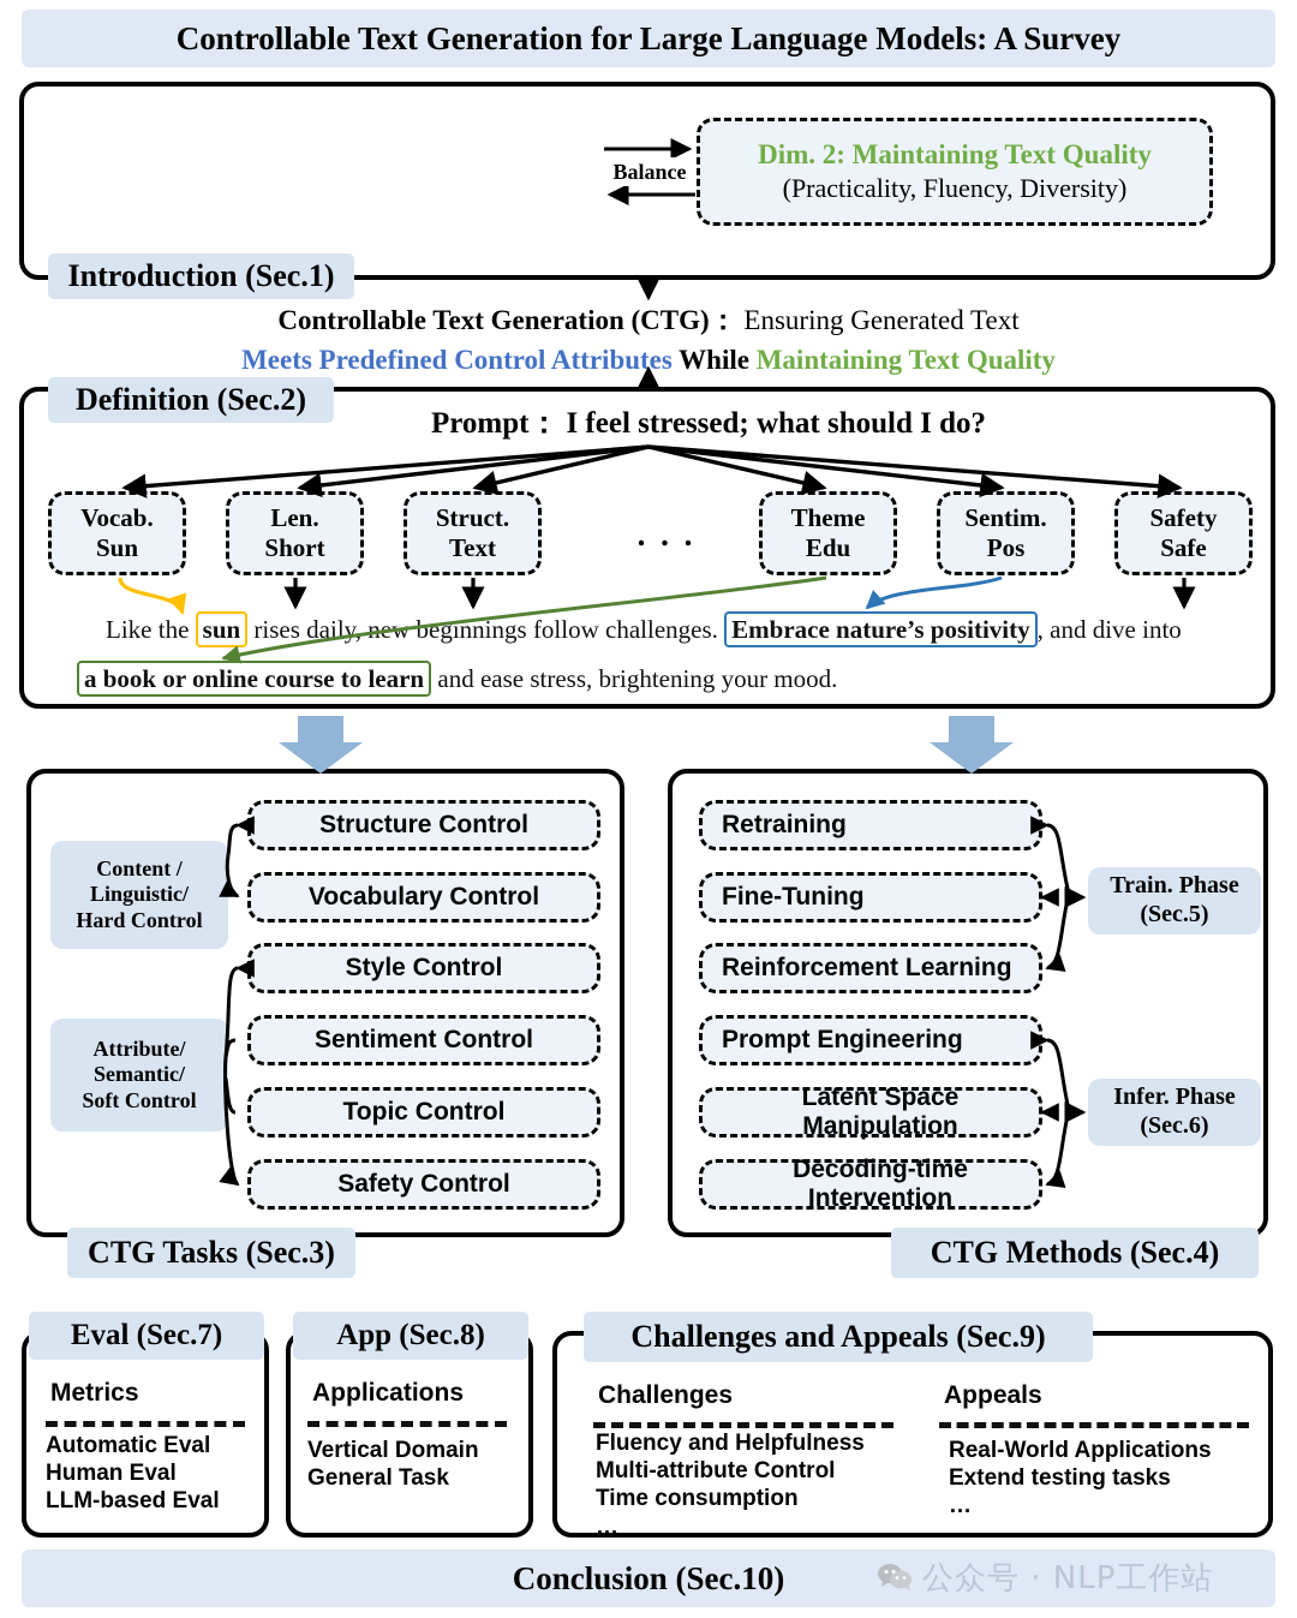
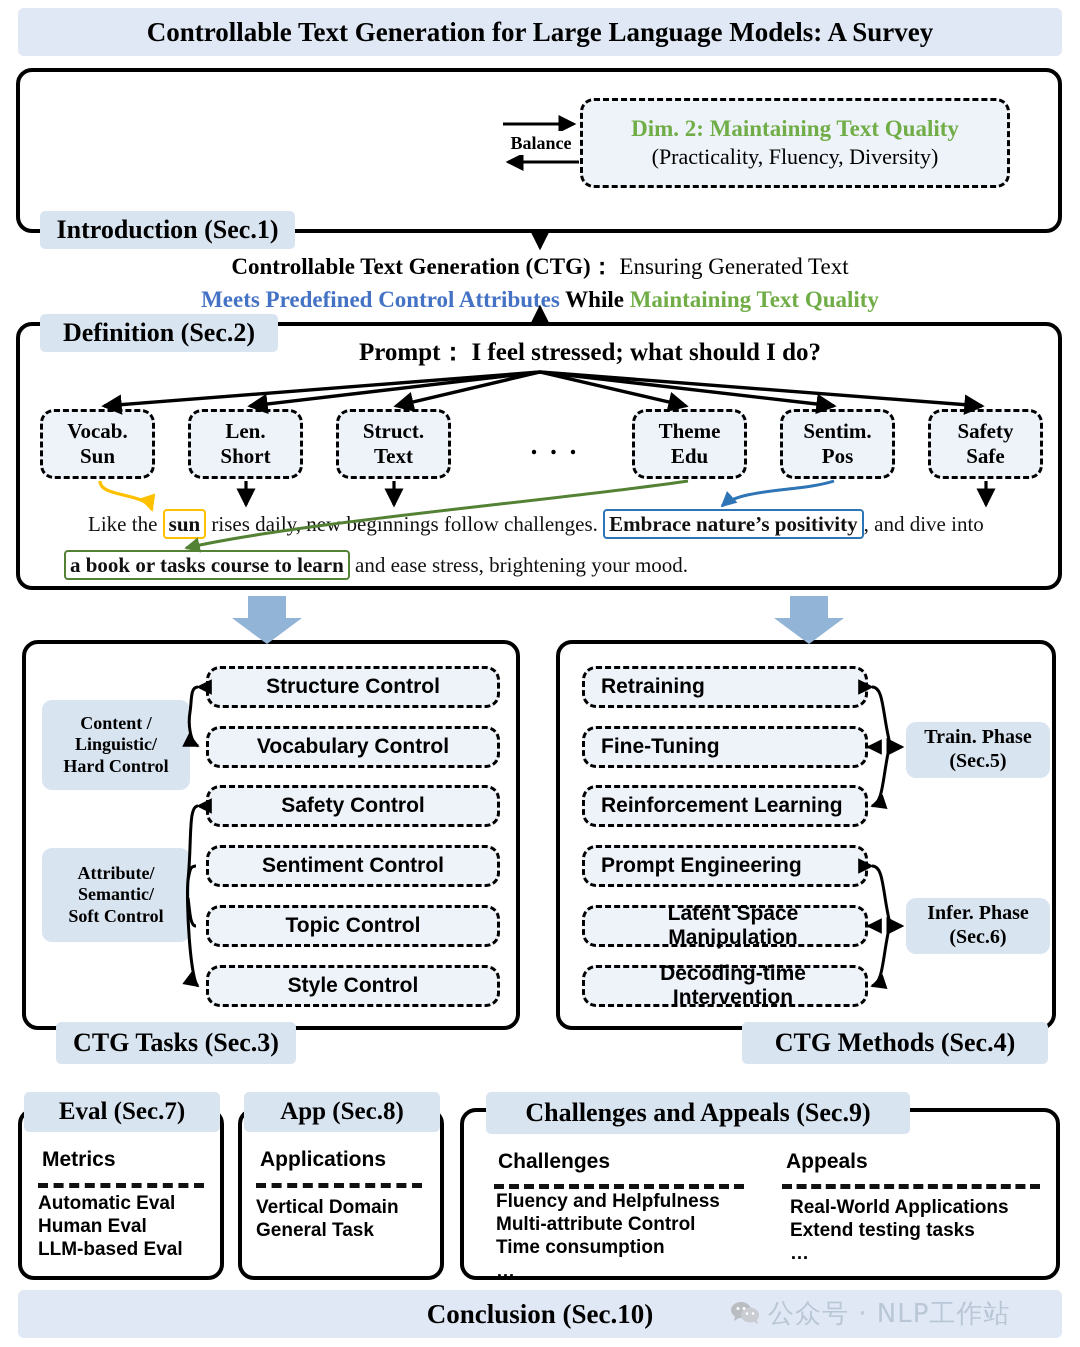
  Controllable Text Generation for Large Language Models: A Survey
  Dim. 2: Maintaining Text Quality
  (Practicality, Fluency, Diversity)
  Balance
  Introduction (Sec.1)
  Controllable Text Generation (CTG)： Ensuring Generated Text
  Meets Predefined Control Attributes While Maintaining Text Quality
  Definition (Sec.2)
  Prompt： I feel stressed; what should I do?
  Vocab.
  Sun
  Len.
  Short
  Struct.
  Text
  . . .
  Theme
  Edu
  Sentim.
  Pos
  Safety
  Safe
  Like the sun rises daily, ne beginnings follow challenges. Embrace nature’s positivity , and dive into
- a book or online course to learn and ease stress, brightening your mood.
+ a book or tasks course to learn and ease stress, brightening your mood.
  Content /
  Linguistic/
  Hard Control
  Structure Control
  Vocabulary Control
  Attribute/
  Semantic/
  Soft Control
- Style Control
+ Safety Control
  Sentiment Control
  Topic Control
- Safety Control
+ Style Control
  CTG Tasks (Sec.3)
  Retraining
  Fine-Tuning
  Reinforcement Learning
  Train. Phase
  (Sec.5)
  Prompt Engineering
  Latent Space Manipulation
  Decoding-time Intervention
  Infer. Phase
  (Sec.6)
  CTG Methods (Sec.4)
  Eval (Sec.7)
  Metrics
  Automatic Eval
  Human Eval
  LLM-based Eval
  App (Sec.8)
  Applications
  Vertical Domain
  General Task
  Challenges and Appeals (Sec.9)
  Challenges
  Fluency and Helpfulness
  Multi-attribute Control
  Time consumption
  …
  Appeals
  Real-World Applications
  Extend testing tasks
  …
  Conclusion (Sec.10)
  公众号 · NLP工作站
